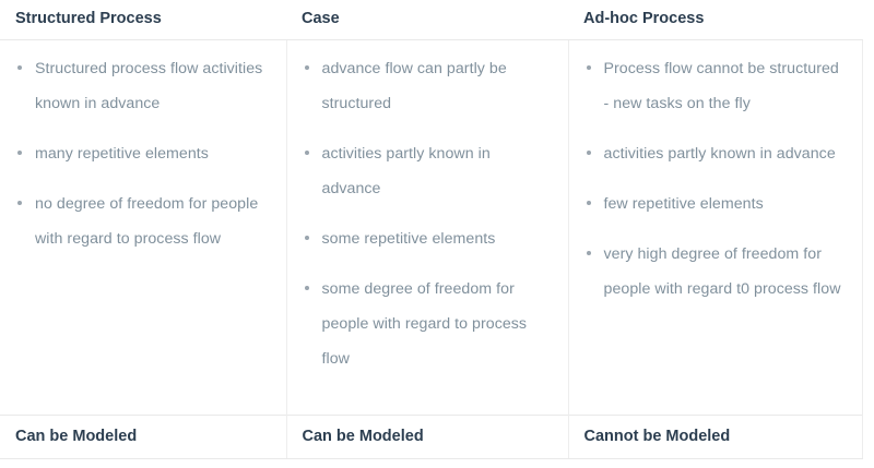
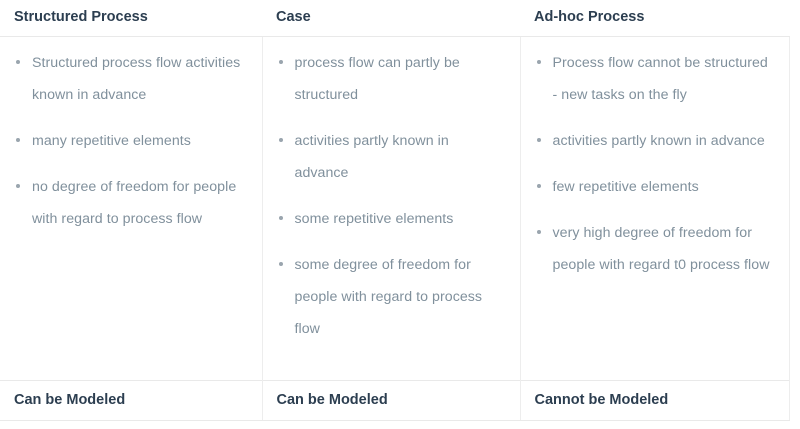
  Structured Process	Case	Ad-hoc Process
- Structured process flow activities known in advance many repetitive elements no degree of freedom for people with regard to process flow	advance flow can partly be structured activities partly known in advance some repetitive elements some degree of freedom for people with regard to process flow	Process flow cannot be structured - new tasks on the fly activities partly known in advance few repetitive elements very high degree of freedom for people with regard t0 process flow
+ Structured process flow activities known in advance many repetitive elements no degree of freedom for people with regard to process flow	process flow can partly be structured activities partly known in advance some repetitive elements some degree of freedom for people with regard to process flow	Process flow cannot be structured - new tasks on the fly activities partly known in advance few repetitive elements very high degree of freedom for people with regard t0 process flow
  Can be Modeled	Can be Modeled	Cannot be Modeled
